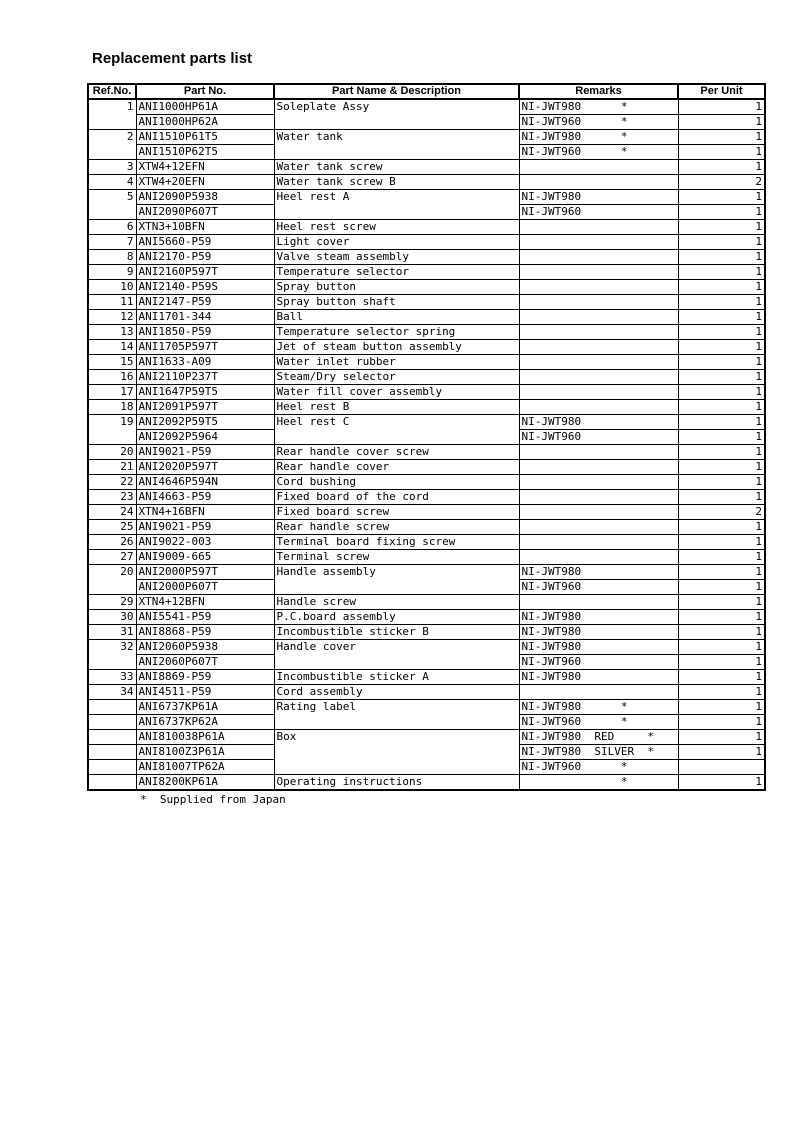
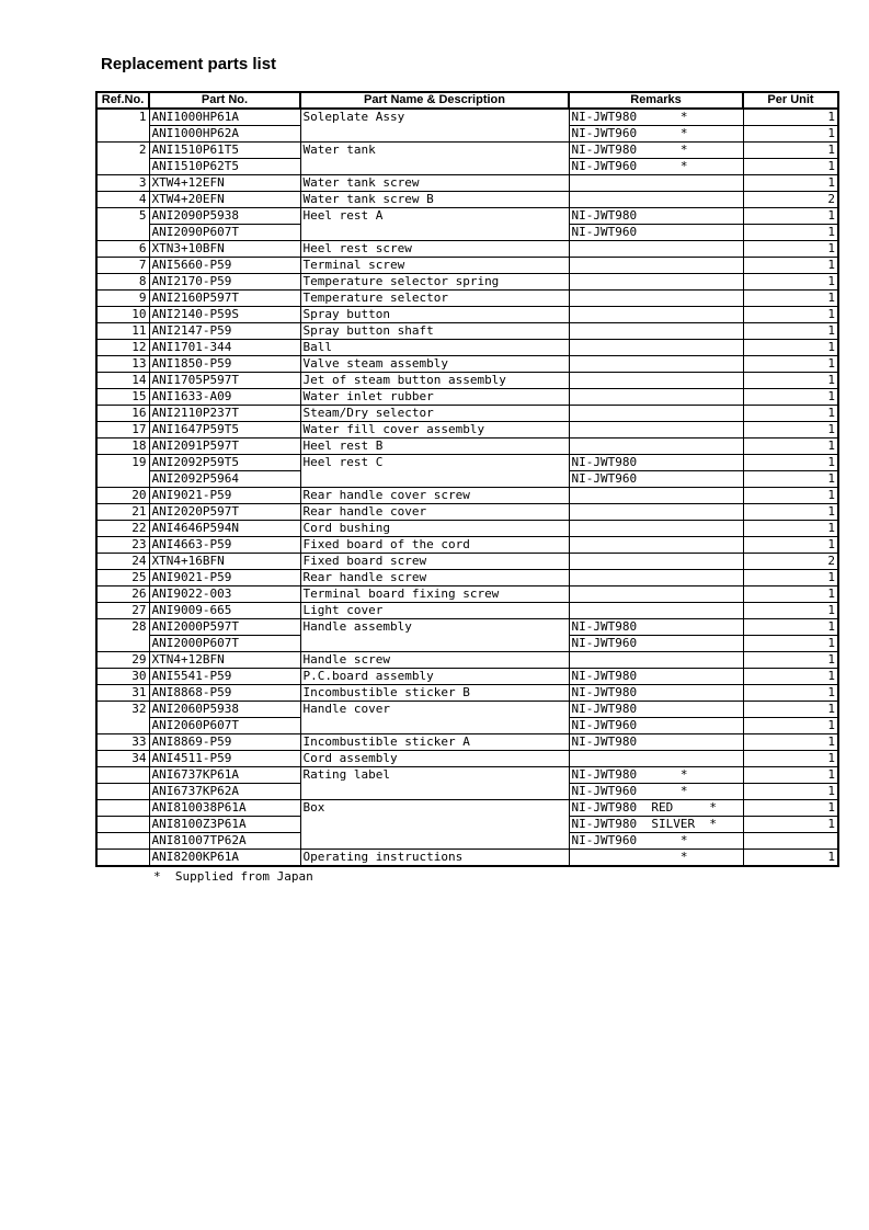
  Replacement parts list
  Ref.No.	Part No.	Part Name & Description	Remarks	Per Unit
  1	ANI1000HP61A	Soleplate Assy	NI-JWT980 *	1
  ANI1000HP62A	NI-JWT960 *	1
  2	ANI1510P61T5	Water tank	NI-JWT980 *	1
  ANI1510P62T5	NI-JWT960 *	1
  3	XTW4+12EFN	Water tank screw		1
  4	XTW4+20EFN	Water tank screw B		2
  5	ANI2090P5938	Heel rest A	NI-JWT980	1
  ANI2090P607T	NI-JWT960	1
  6	XTN3+10BFN	Heel rest screw		1
- 7	ANI5660-P59	Light cover		1
+ 7	ANI5660-P59	Terminal screw		1
- 8	ANI2170-P59	Valve steam assembly		1
+ 8	ANI2170-P59	Temperature selector spring		1
  9	ANI2160P597T	Temperature selector		1
  10	ANI2140-P59S	Spray button		1
  11	ANI2147-P59	Spray button shaft		1
  12	ANI1701-344	Ball		1
- 13	ANI1850-P59	Temperature selector spring		1
+ 13	ANI1850-P59	Valve steam assembly		1
  14	ANI1705P597T	Jet of steam button assembly		1
  15	ANI1633-A09	Water inlet rubber		1
  16	ANI2110P237T	Steam/Dry selector		1
  17	ANI1647P59T5	Water fill cover assembly		1
  18	ANI2091P597T	Heel rest B		1
  19	ANI2092P59T5	Heel rest C	NI-JWT980	1
  ANI2092P5964	NI-JWT960	1
  20	ANI9021-P59	Rear handle cover screw		1
  21	ANI2020P597T	Rear handle cover		1
  22	ANI4646P594N	Cord bushing		1
  23	ANI4663-P59	Fixed board of the cord		1
  24	XTN4+16BFN	Fixed board screw		2
  25	ANI9021-P59	Rear handle screw		1
  26	ANI9022-003	Terminal board fixing screw		1
- 27	ANI9009-665	Terminal screw		1
+ 27	ANI9009-665	Light cover		1
- 20	ANI2000P597T	Handle assembly	NI-JWT980	1
+ 28	ANI2000P597T	Handle assembly	NI-JWT980	1
  ANI2000P607T	NI-JWT960	1
  29	XTN4+12BFN	Handle screw		1
  30	ANI5541-P59	P.C.board assembly	NI-JWT980	1
  31	ANI8868-P59	Incombustible sticker B	NI-JWT980	1
  32	ANI2060P5938	Handle cover	NI-JWT980	1
  ANI2060P607T	NI-JWT960	1
  33	ANI8869-P59	Incombustible sticker A	NI-JWT980	1
  34	ANI4511-P59	Cord assembly		1
  	ANI6737KP61A	Rating label	NI-JWT980 *	1
  	ANI6737KP62A	NI-JWT960 *	1
  	ANI810038P61A	Box	NI-JWT980 RED *	1
  	ANI8100Z3P61A	NI-JWT980 SILVER *	1
  	ANI81007TP62A	NI-JWT960 *
  	ANI8200KP61A	Operating instructions	*	1
  * Supplied from Japan
